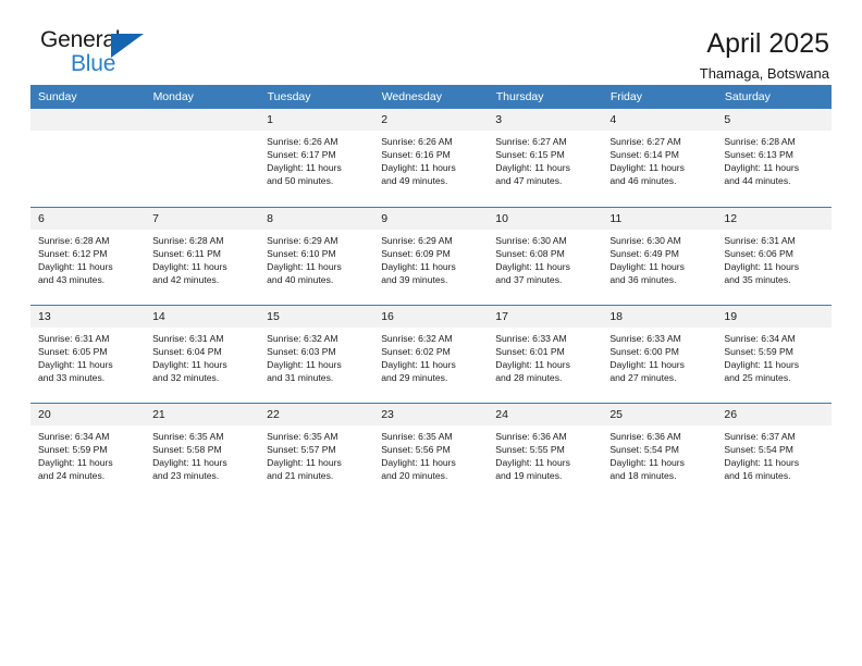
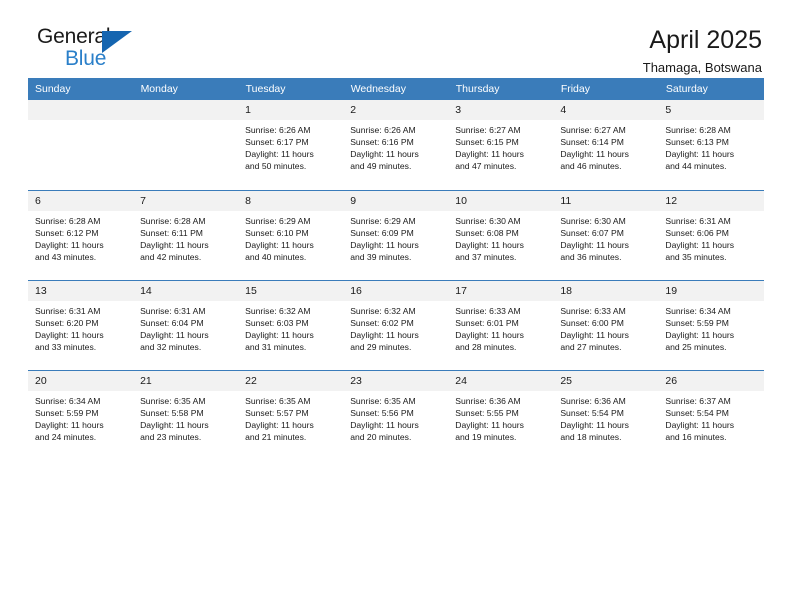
  General
  Blue
  April 2025
  Thamaga, Botswana
  Sunday	Monday	Tuesday	Wednesday	Thursday	Friday	Saturday
  		1Sunrise: 6:26 AMSunset: 6:17 PMDaylight: 11 hoursand 50 minutes.	2Sunrise: 6:26 AMSunset: 6:16 PMDaylight: 11 hoursand 49 minutes.	3Sunrise: 6:27 AMSunset: 6:15 PMDaylight: 11 hoursand 47 minutes.	4Sunrise: 6:27 AMSunset: 6:14 PMDaylight: 11 hoursand 46 minutes.	5Sunrise: 6:28 AMSunset: 6:13 PMDaylight: 11 hoursand 44 minutes.
- 6Sunrise: 6:28 AMSunset: 6:12 PMDaylight: 11 hoursand 43 minutes.	7Sunrise: 6:28 AMSunset: 6:11 PMDaylight: 11 hoursand 42 minutes.	8Sunrise: 6:29 AMSunset: 6:10 PMDaylight: 11 hoursand 40 minutes.	9Sunrise: 6:29 AMSunset: 6:09 PMDaylight: 11 hoursand 39 minutes.	10Sunrise: 6:30 AMSunset: 6:08 PMDaylight: 11 hoursand 37 minutes.	11Sunrise: 6:30 AMSunset: 6:49 PMDaylight: 11 hoursand 36 minutes.	12Sunrise: 6:31 AMSunset: 6:06 PMDaylight: 11 hoursand 35 minutes.
+ 6Sunrise: 6:28 AMSunset: 6:12 PMDaylight: 11 hoursand 43 minutes.	7Sunrise: 6:28 AMSunset: 6:11 PMDaylight: 11 hoursand 42 minutes.	8Sunrise: 6:29 AMSunset: 6:10 PMDaylight: 11 hoursand 40 minutes.	9Sunrise: 6:29 AMSunset: 6:09 PMDaylight: 11 hoursand 39 minutes.	10Sunrise: 6:30 AMSunset: 6:08 PMDaylight: 11 hoursand 37 minutes.	11Sunrise: 6:30 AMSunset: 6:07 PMDaylight: 11 hoursand 36 minutes.	12Sunrise: 6:31 AMSunset: 6:06 PMDaylight: 11 hoursand 35 minutes.
- 13Sunrise: 6:31 AMSunset: 6:05 PMDaylight: 11 hoursand 33 minutes.	14Sunrise: 6:31 AMSunset: 6:04 PMDaylight: 11 hoursand 32 minutes.	15Sunrise: 6:32 AMSunset: 6:03 PMDaylight: 11 hoursand 31 minutes.	16Sunrise: 6:32 AMSunset: 6:02 PMDaylight: 11 hoursand 29 minutes.	17Sunrise: 6:33 AMSunset: 6:01 PMDaylight: 11 hoursand 28 minutes.	18Sunrise: 6:33 AMSunset: 6:00 PMDaylight: 11 hoursand 27 minutes.	19Sunrise: 6:34 AMSunset: 5:59 PMDaylight: 11 hoursand 25 minutes.
+ 13Sunrise: 6:31 AMSunset: 6:20 PMDaylight: 11 hoursand 33 minutes.	14Sunrise: 6:31 AMSunset: 6:04 PMDaylight: 11 hoursand 32 minutes.	15Sunrise: 6:32 AMSunset: 6:03 PMDaylight: 11 hoursand 31 minutes.	16Sunrise: 6:32 AMSunset: 6:02 PMDaylight: 11 hoursand 29 minutes.	17Sunrise: 6:33 AMSunset: 6:01 PMDaylight: 11 hoursand 28 minutes.	18Sunrise: 6:33 AMSunset: 6:00 PMDaylight: 11 hoursand 27 minutes.	19Sunrise: 6:34 AMSunset: 5:59 PMDaylight: 11 hoursand 25 minutes.
  20Sunrise: 6:34 AMSunset: 5:59 PMDaylight: 11 hoursand 24 minutes.	21Sunrise: 6:35 AMSunset: 5:58 PMDaylight: 11 hoursand 23 minutes.	22Sunrise: 6:35 AMSunset: 5:57 PMDaylight: 11 hoursand 21 minutes.	23Sunrise: 6:35 AMSunset: 5:56 PMDaylight: 11 hoursand 20 minutes.	24Sunrise: 6:36 AMSunset: 5:55 PMDaylight: 11 hoursand 19 minutes.	25Sunrise: 6:36 AMSunset: 5:54 PMDaylight: 11 hoursand 18 minutes.	26Sunrise: 6:37 AMSunset: 5:54 PMDaylight: 11 hoursand 16 minutes.
